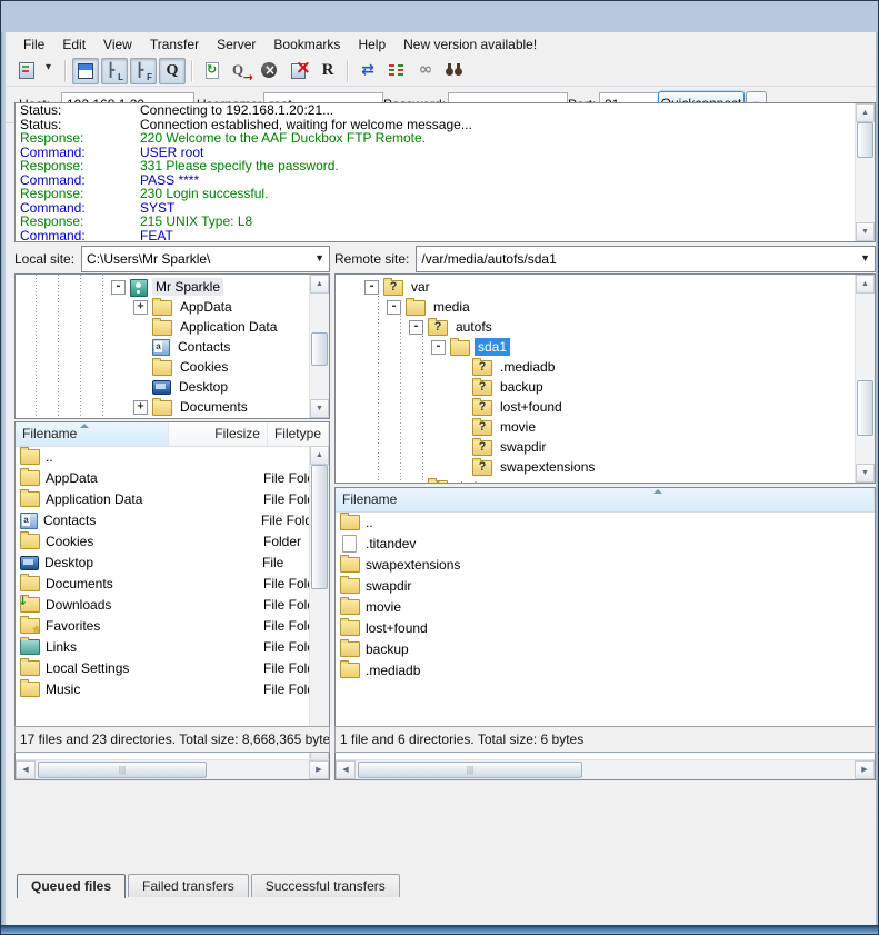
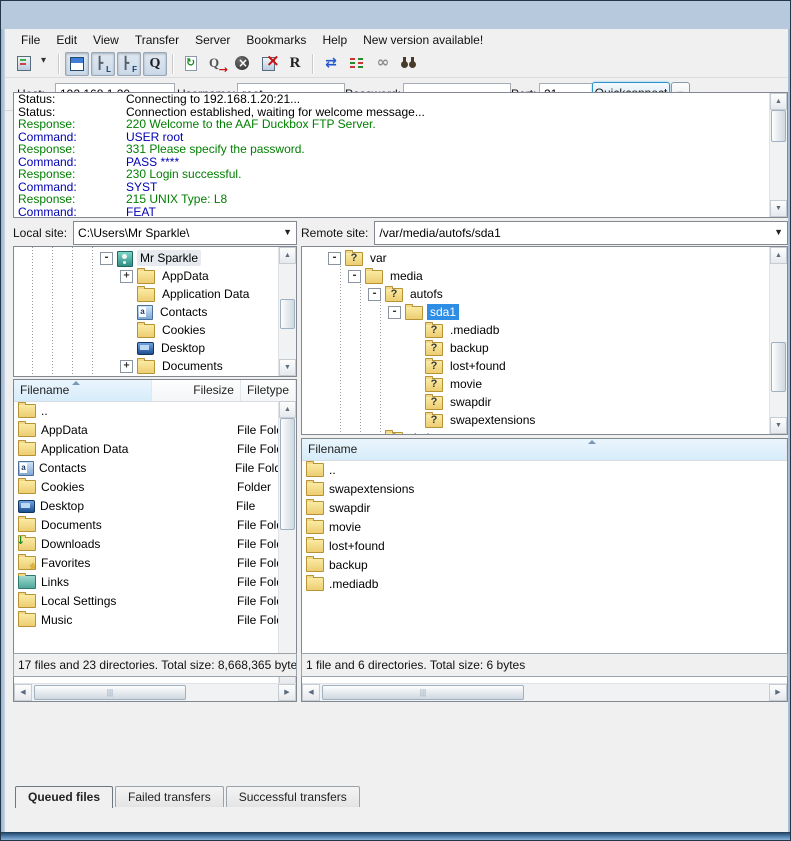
  File
  Edit
  View
  Transfer
  Server
  Bookmarks
  Help
  New version available!
  Status:
  Connecting to 192.168.1.20:21...
  Status:
  Connection established, waiting for welcome message...
  Response:
- 220 Welcome to the AAF Duckbox FTP Remote.
+ 220 Welcome to the AAF Duckbox FTP Server.
  Command:
  USER root
  Response:
  331 Please specify the password.
  Command:
  PASS ****
  Response:
  230 Login successful.
  Command:
  SYST
  Response:
  215 UNIX Type: L8
  Command:
  FEAT
  Local site:
  C:\Users\Mr Sparkle\
  ▼
  Remote site:
  /var/media/autofs/sda1
  ▼
  Mr Sparkle
  AppData
  Application Data
  Contacts
  Cookies
  Desktop
  Documents
  var
  media
  autofs
  sda1
  .mediadb
  backup
  lost+found
  movie
  swapdir
  swapextensions
  Filename
  Filesize
  Filetype
  ..
  AppData
  File Fol
  Application Data
  File Fol
  Contacts
  File Fol
  Cookies
  Folder
  Desktop
  File
  Documents
  File Fol
  Downloads
  File Fol
  Favorites
  File Fol
  Links
  File Fol
  Local Settings
  File Fol
  Music
  File Fol
  Filename
  ..
- .titandev
  swapextensions
  swapdir
  movie
  lost+found
  backup
  .mediadb
  17 files and 23 directories. Total size: 8,668,365 byte
  1 file and 6 directories. Total size: 6 bytes
  Queued files
  Failed transfers
  Successful transfers
